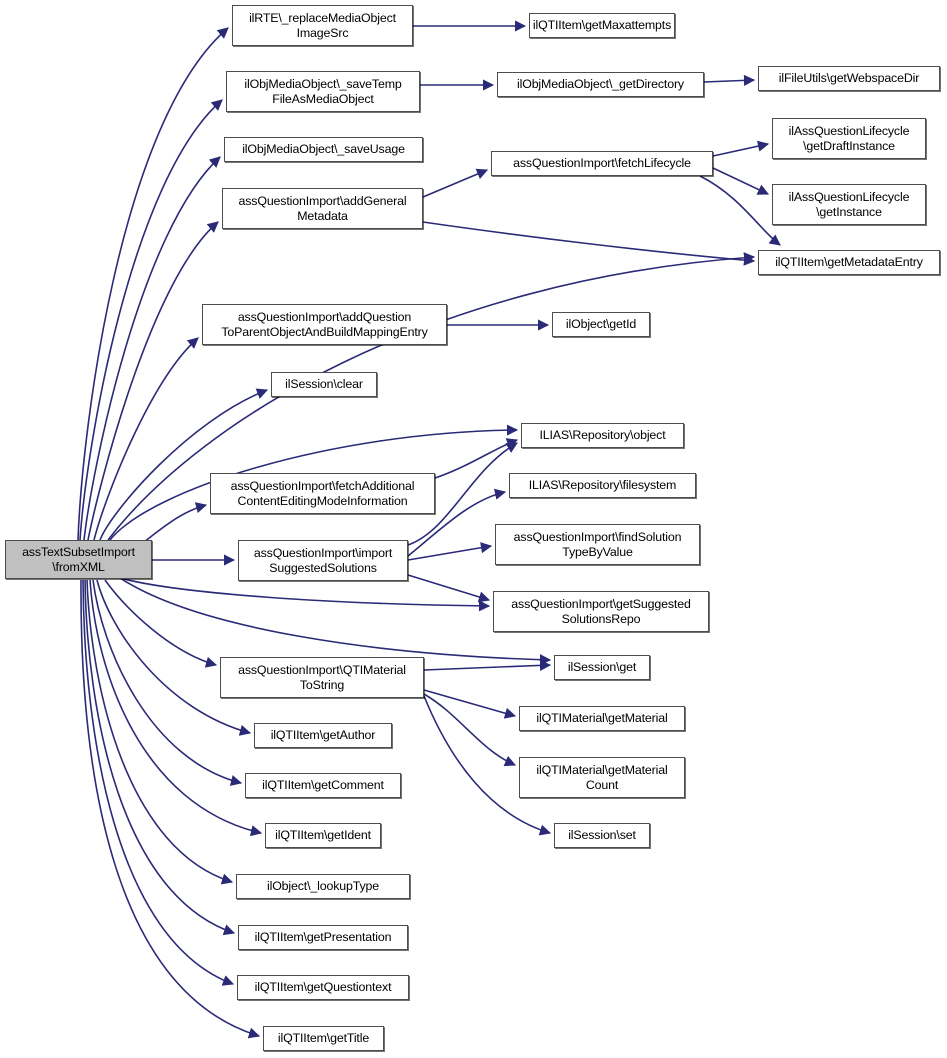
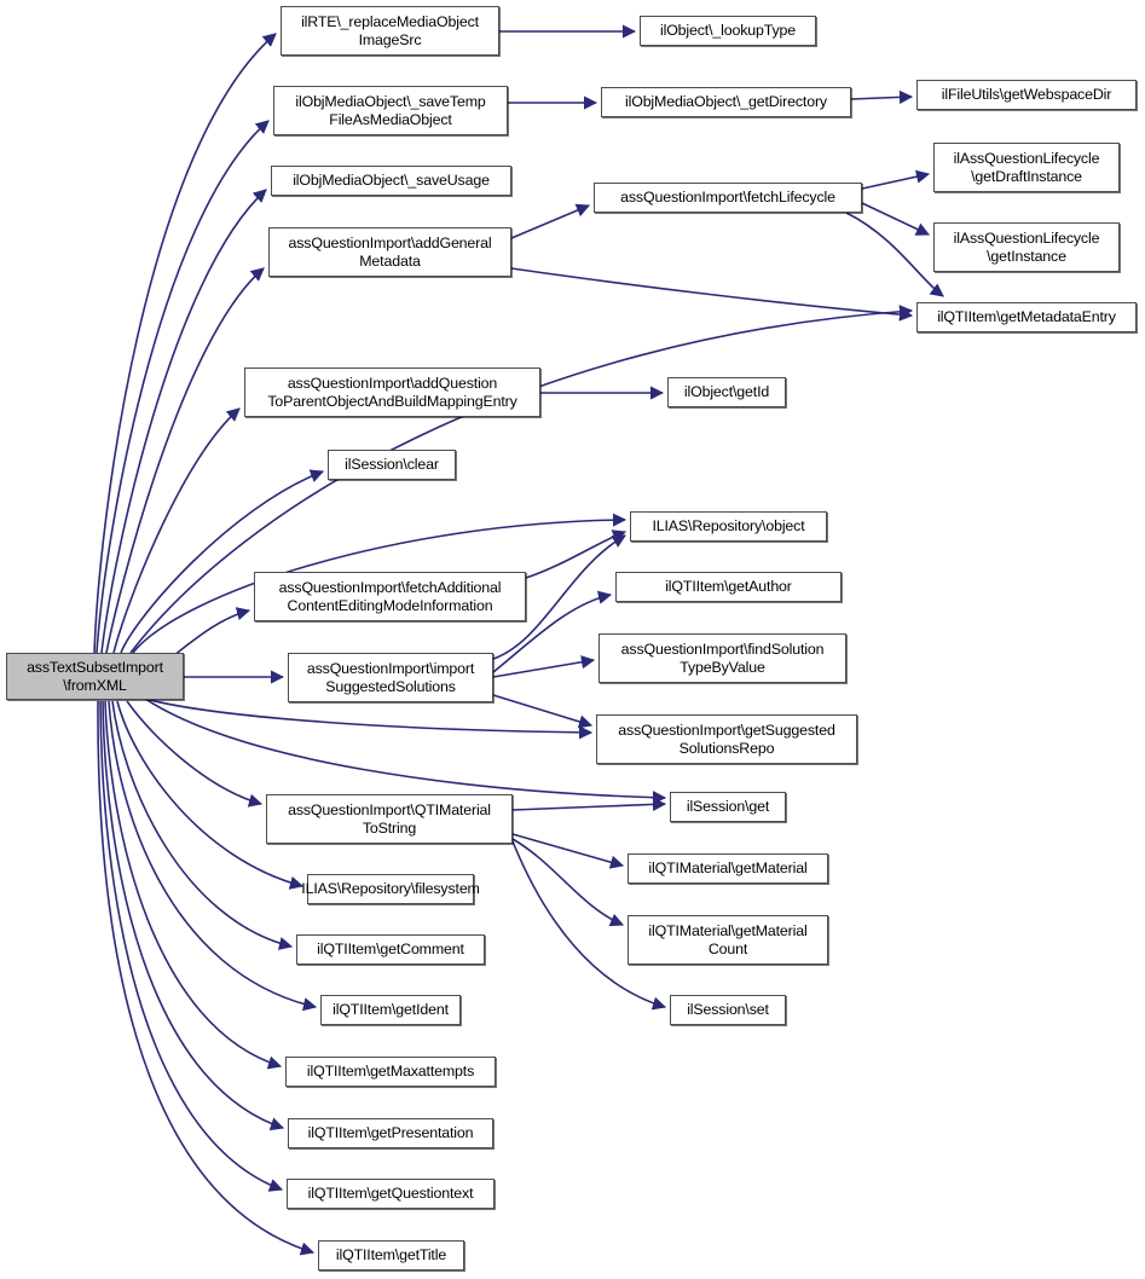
  assTextSubsetImport
  \fromXML
  ilRTE\_replaceMediaObject
  ImageSrc
- ilQTIItem\getMaxattempts
+ ilObject\_lookupType
  ilObjMediaObject\_saveTemp
  FileAsMediaObject
  ilObjMediaObject\_getDirectory
  ilFileUtils\getWebspaceDir
  ilObjMediaObject\_saveUsage
  assQuestionImport\fetchLifecycle
  ilAssQuestionLifecycle
  \getDraftInstance
  ilAssQuestionLifecycle
  \getInstance
  assQuestionImport\addGeneral
  Metadata
  ilQTIItem\getMetadataEntry
  assQuestionImport\addQuestion
  ToParentObjectAndBuildMappingEntry
  ilObject\getId
  ilSession\clear
  ILIAS\Repository\object
  assQuestionImport\fetchAdditional
  ContentEditingModeInformation
- ILIAS\Repository\filesystem
+ ilQTIItem\getAuthor
  assQuestionImport\import
  SuggestedSolutions
  assQuestionImport\findSolution
  TypeByValue
  assQuestionImport\getSuggested
  SolutionsRepo
  assQuestionImport\QTIMaterial
  ToString
  ilSession\get
- ilQTIItem\getAuthor
+ ILIAS\Repository\filesystem
  ilQTIMaterial\getMaterial
  ilQTIItem\getComment
  ilQTIMaterial\getMaterial
  Count
  ilQTIItem\getIdent
  ilSession\set
- ilObject\_lookupType
+ ilQTIItem\getMaxattempts
  ilQTIItem\getPresentation
  ilQTIItem\getQuestiontext
  ilQTIItem\getTitle
